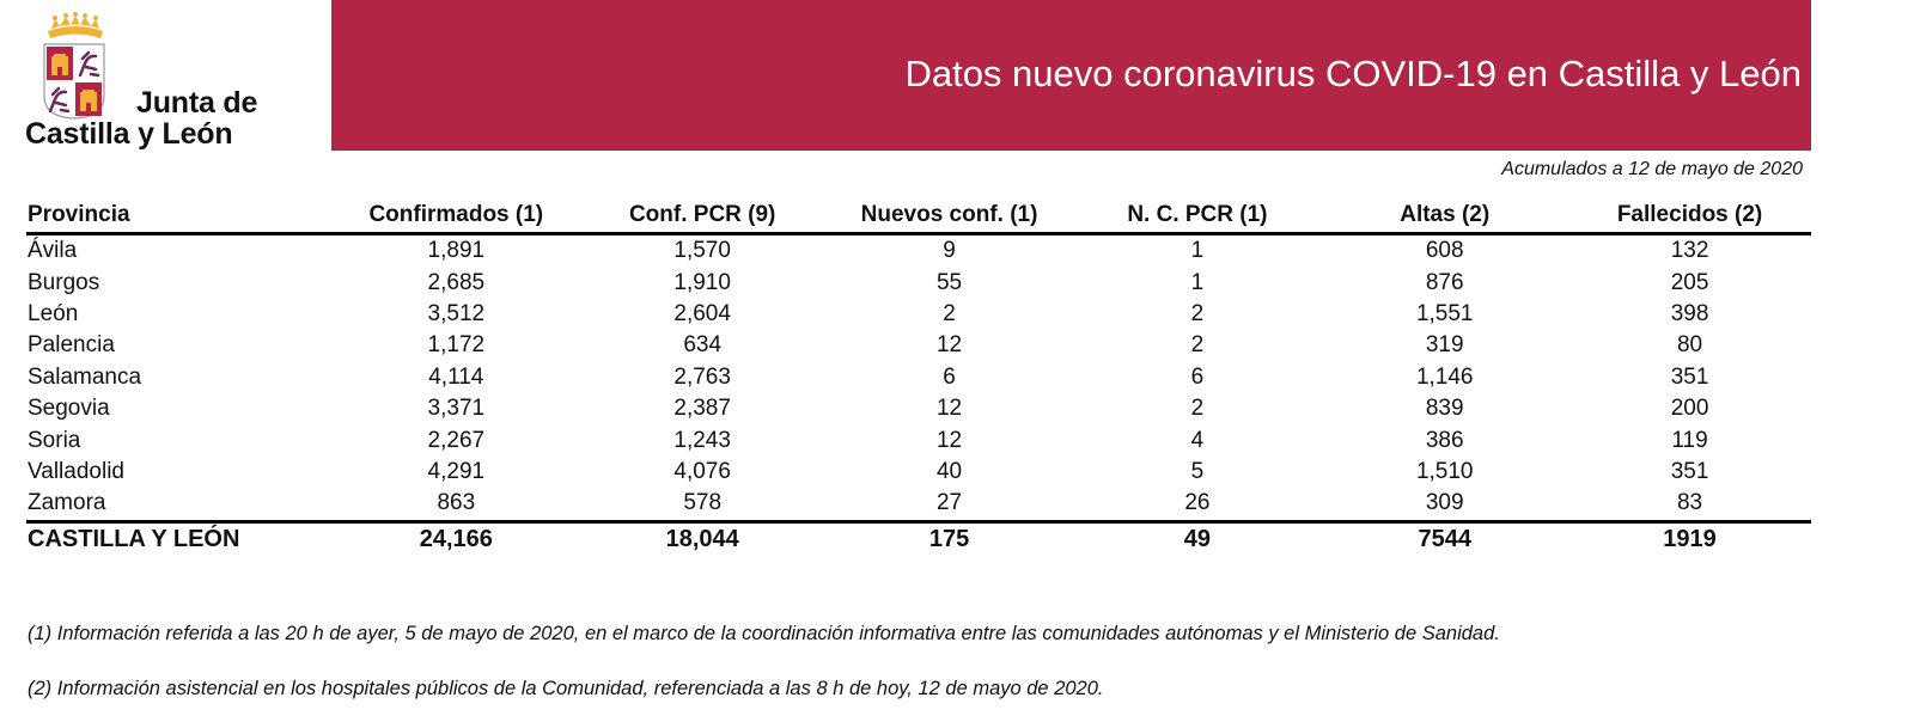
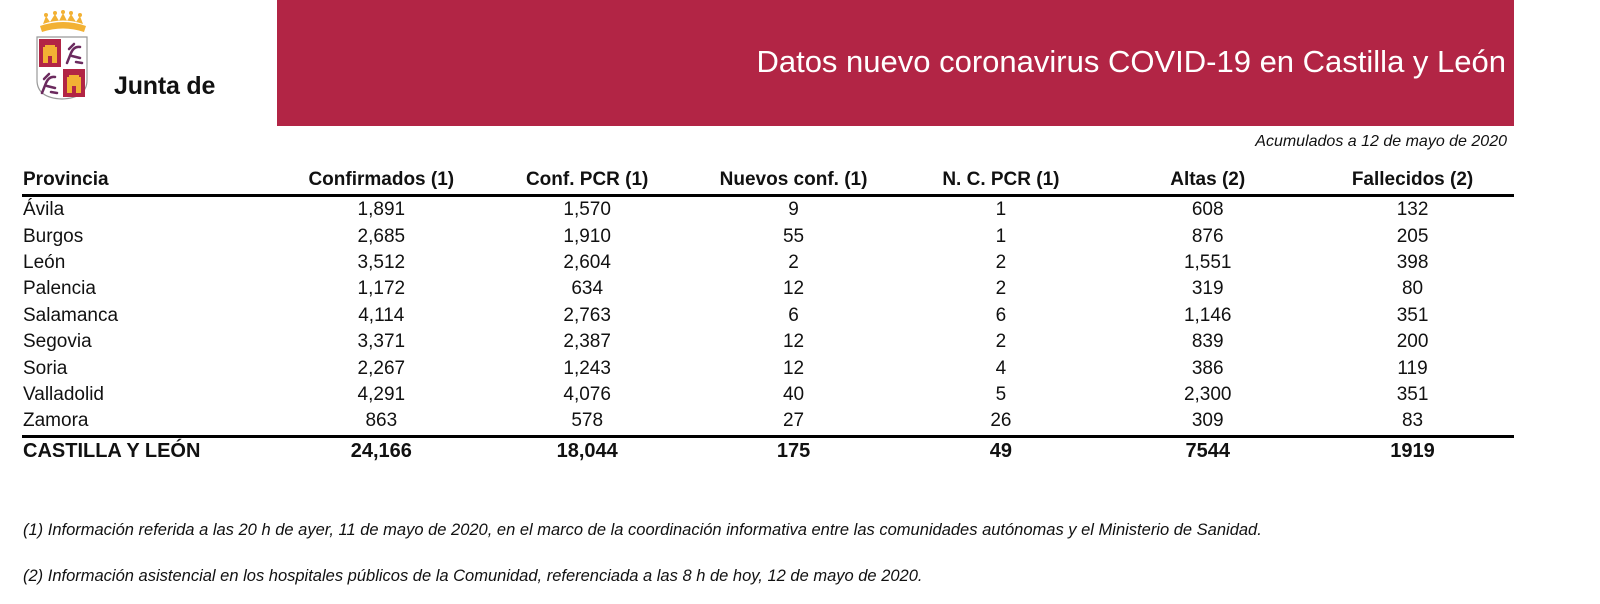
  Junta de
- Castilla y León
  Datos nuevo coronavirus COVID-19 en Castilla y León
  Acumulados a 12 de mayo de 2020
- Provincia	Confirmados (1)	Conf. PCR (9)	Nuevos conf. (1)	N. C. PCR (1)	Altas (2)	Fallecidos (2)
+ Provincia	Confirmados (1)	Conf. PCR (1)	Nuevos conf. (1)	N. C. PCR (1)	Altas (2)	Fallecidos (2)
  Ávila	1,891	1,570	9	1	608	132
  Burgos	2,685	1,910	55	1	876	205
  León	3,512	2,604	2	2	1,551	398
  Palencia	1,172	634	12	2	319	80
  Salamanca	4,114	2,763	6	6	1,146	351
  Segovia	3,371	2,387	12	2	839	200
  Soria	2,267	1,243	12	4	386	119
- Valladolid	4,291	4,076	40	5	1,510	351
+ Valladolid	4,291	4,076	40	5	2,300	351
  Zamora	863	578	27	26	309	83
  CASTILLA Y LEÓN	24,166	18,044	175	49	7544	1919
- (1) Información referida a las 20 h de ayer, 5 de mayo de 2020, en el marco de la coordinación informativa entre las comunidades autónomas y el Ministerio de Sanidad.
+ (1) Información referida a las 20 h de ayer, 11 de mayo de 2020, en el marco de la coordinación informativa entre las comunidades autónomas y el Ministerio de Sanidad.
  (2) Información asistencial en los hospitales públicos de la Comunidad, referenciada a las 8 h de hoy, 12 de mayo de 2020.
